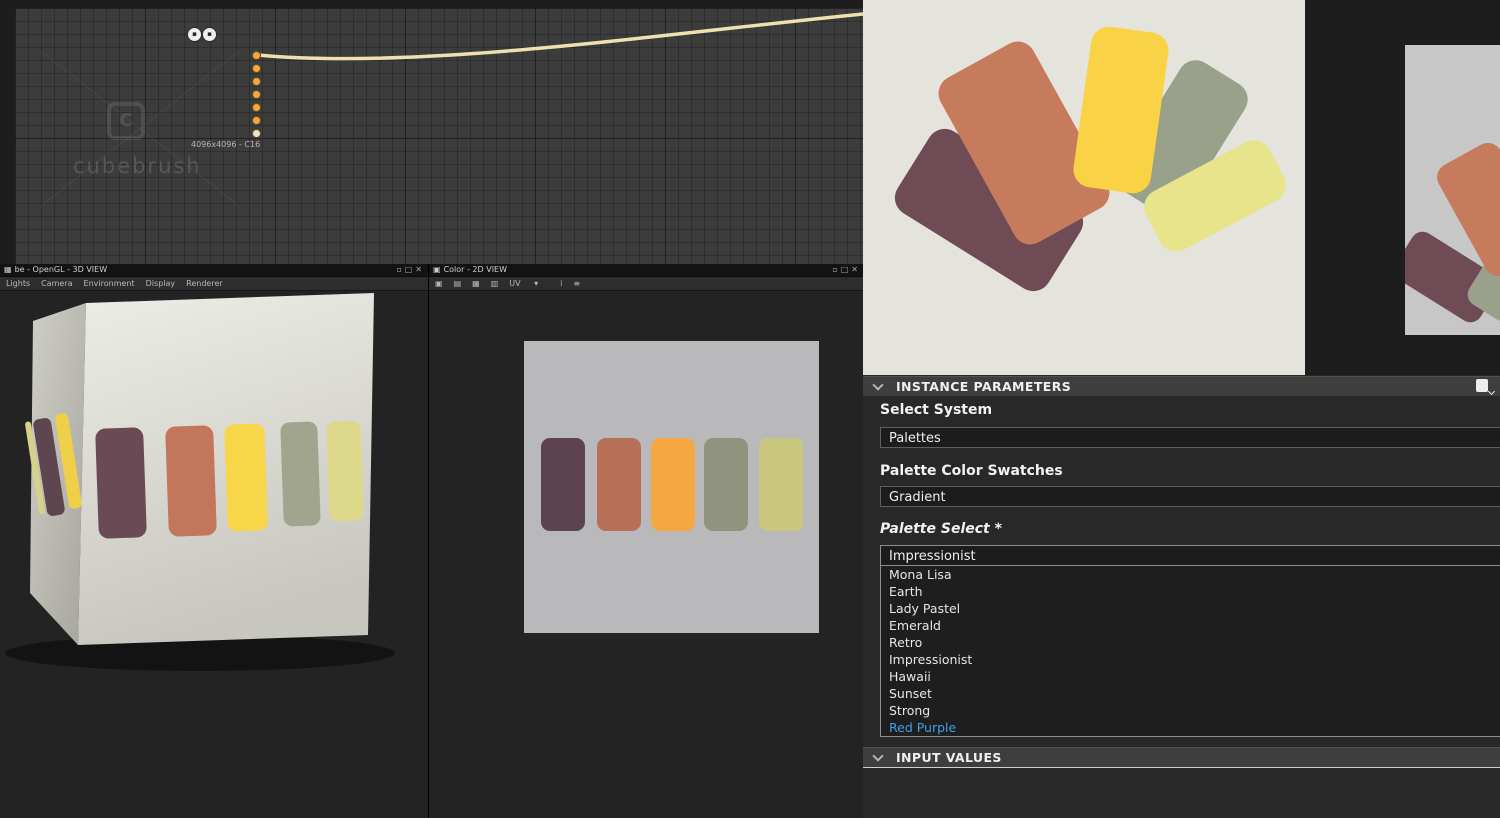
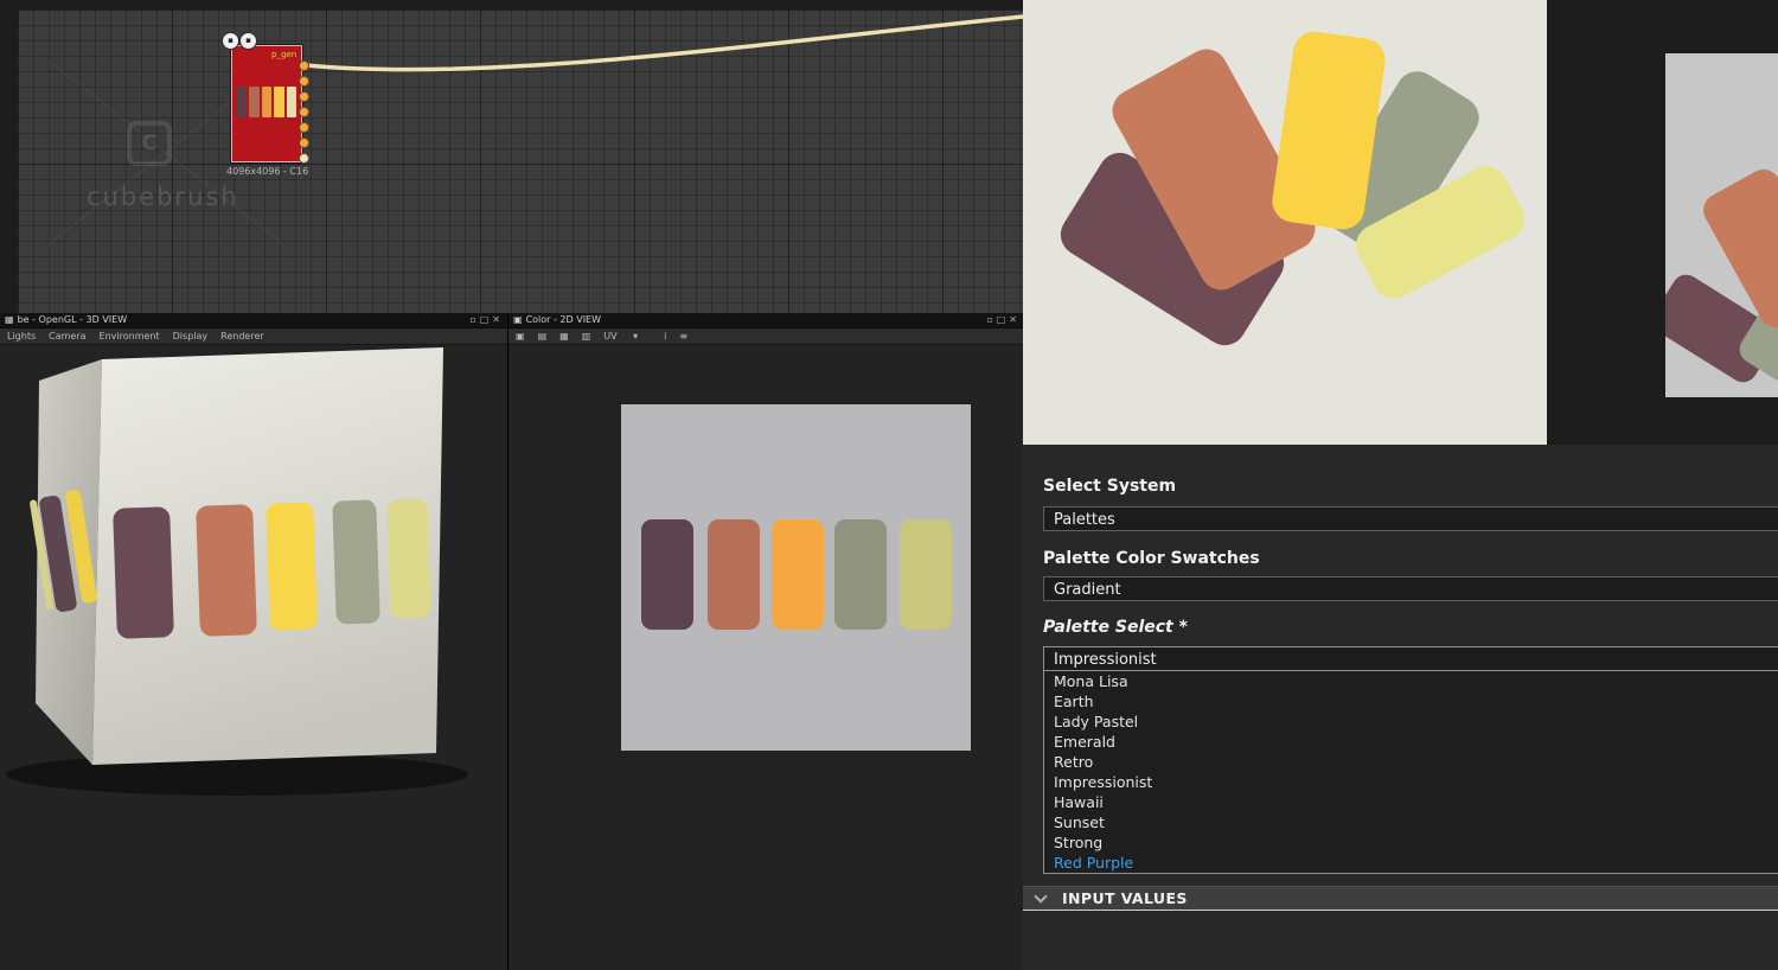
  C
  cubebrush
+ p_gen
  ▪
  ▪
  4096x4096 - C16
  ▦ be - OpenGL - 3D VIEW
  ▫□✕
  Lights Camera Environment Display Renderer
  ▣ Color - 2D VIEW
  ▫□✕
  ▣ ▤ ▦ ▥ UV ▾ i ≡
- INSTANCE PARAMETERS
  Select System
  Palettes
  Palette Color Swatches
  Gradient
  Palette Select *
  Impressionist
  Mona Lisa
  Earth
  Lady Pastel
  Emerald
  Retro
  Impressionist
  Hawaii
  Sunset
  Strong
  Red Purple
  INPUT VALUES
